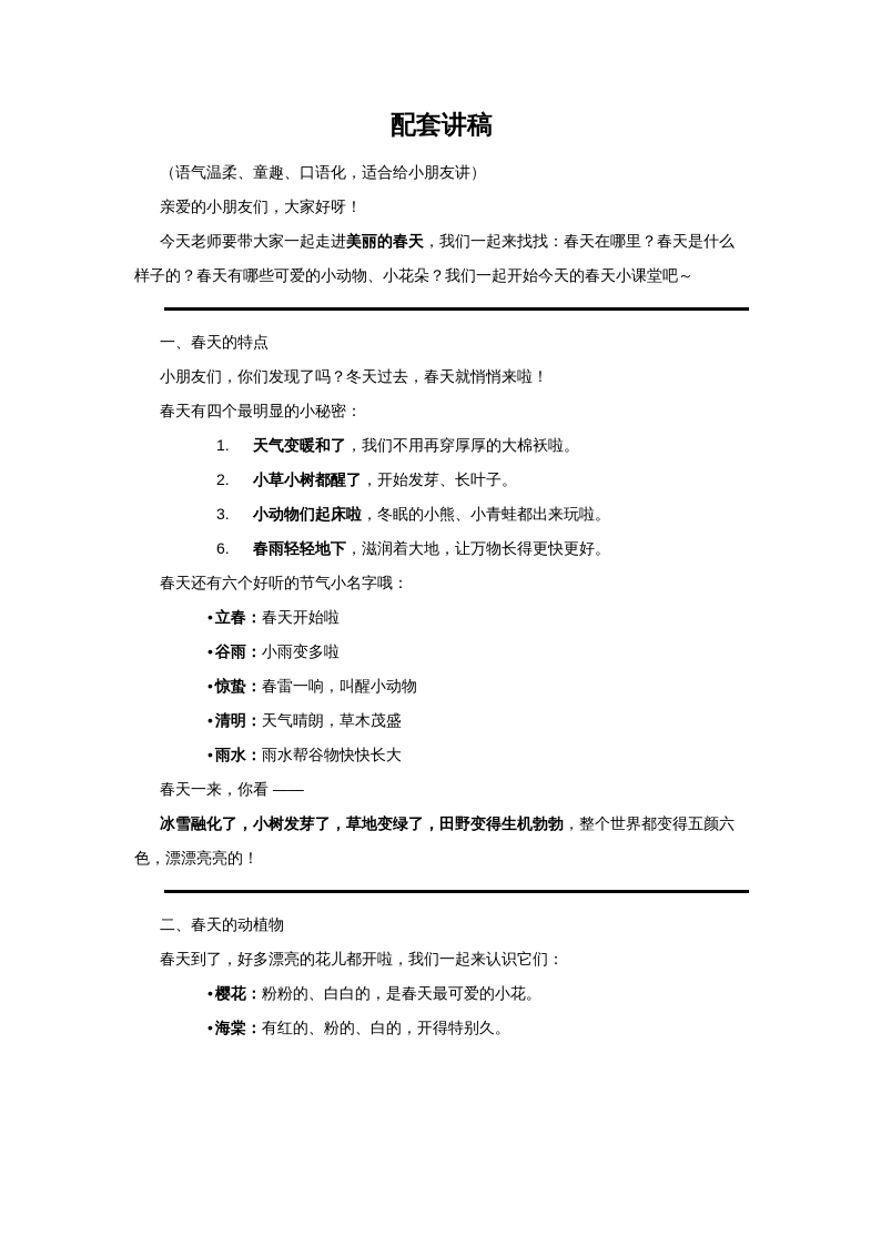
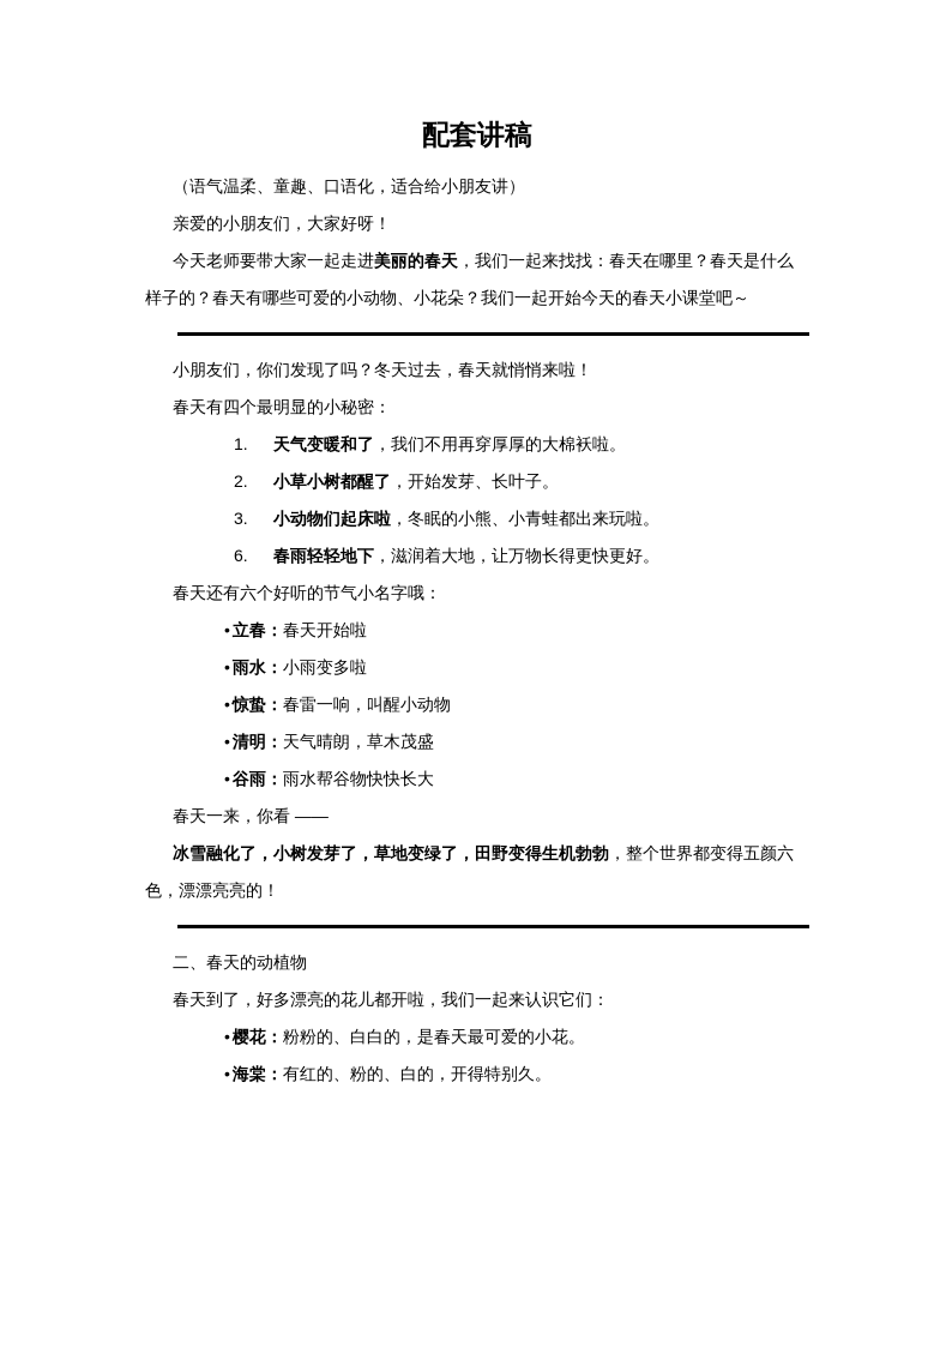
  配套讲稿
  （语气温柔、童趣、口语化，适合给小朋友讲）
  亲爱的小朋友们，大家好呀！
  今天老师要带大家一起走进美丽的春天，我们一起来找找：春天在哪里？春天是什么样子的？春天有哪些可爱的小动物、小花朵？我们一起开始今天的春天小课堂吧～
- 一、春天的特点
  小朋友们，你们发现了吗？冬天过去，春天就悄悄来啦！
  春天有四个最明显的小秘密：
  1.
  天气变暖和了，我们不用再穿厚厚的大棉袄啦。
  2.
  小草小树都醒了，开始发芽、长叶子。
  3.
  小动物们起床啦，冬眠的小熊、小青蛙都出来玩啦。
  6.
  春雨轻轻地下，滋润着大地，让万物长得更快更好。
  春天还有六个好听的节气小名字哦：
  • 立春：春天开始啦
- • 谷雨：小雨变多啦
+ • 雨水：小雨变多啦
  • 惊蛰：春雷一响，叫醒小动物
  • 清明：天气晴朗，草木茂盛
- • 雨水：雨水帮谷物快快长大
+ • 谷雨：雨水帮谷物快快长大
  春天一来，你看 ——
  冰雪融化了，小树发芽了，草地变绿了，田野变得生机勃勃，整个世界都变得五颜六色，漂漂亮亮的！
  二、春天的动植物
  春天到了，好多漂亮的花儿都开啦，我们一起来认识它们：
  • 樱花：粉粉的、白白的，是春天最可爱的小花。
  • 海棠：有红的、粉的、白的，开得特别久。
